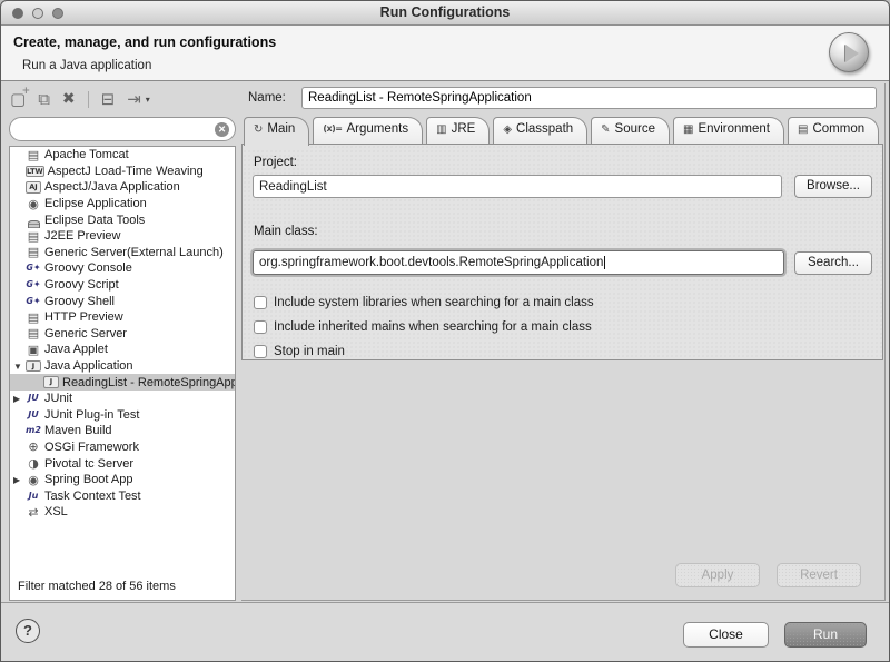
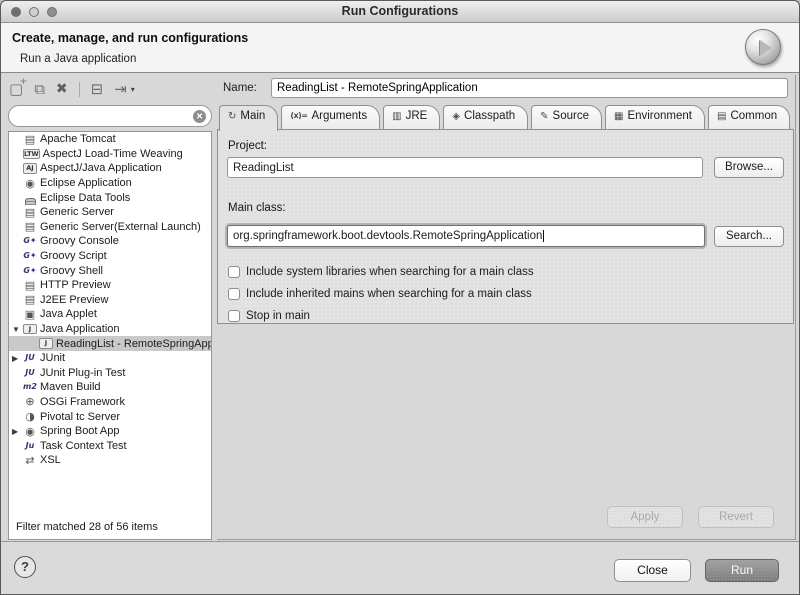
  Run Configurations
  Create, manage, and run configurations
  Run a Java application
  ▢
  +
  ⧉
  ✖
  ⊟
  ⇥
  ▾
  ✕
  ▤
  Apache Tomcat
  LTW
  AspectJ Load-Time Weaving
  AJ
  AspectJ/Java Application
  ◉
  Eclipse Application
  Eclipse Data Tools
  ▤
- J2EE Preview
+ Generic Server
  ▤
  Generic Server(External Launch)
  G✦
  Groovy Console
  G✦
  Groovy Script
  G✦
  Groovy Shell
  ▤
  HTTP Preview
  ▤
- Generic Server
+ J2EE Preview
  ▣
  Java Applet
  ▼
  J
  Java Application
  J
  ReadingList - RemoteSpringApp
  ▶
  JU
  JUnit
  JU
  JUnit Plug-in Test
  m2
  Maven Build
  ⊕
  OSGi Framework
  ◑
  Pivotal tc Server
  ▶
  ◉
  Spring Boot App
  Ju
  Task Context Test
  ⇄
  XSL
  Filter matched 28 of 56 items
  Name:
  ReadingList - RemoteSpringApplication
  ↻
  Main
  (x)=
  Arguments
  ▥
  JRE
  ◈
  Classpath
  ✎
  Source
  ▦
  Environment
  ▤
  Common
  Project:
  ReadingList
  Browse...
  Main class:
  org.springframework.boot.devtools.RemoteSpringApplication
  Search...
  Include system libraries when searching for a main class
  Include inherited mains when searching for a main class
  Stop in main
  Apply
  Revert
  ?
  Close
  Run
